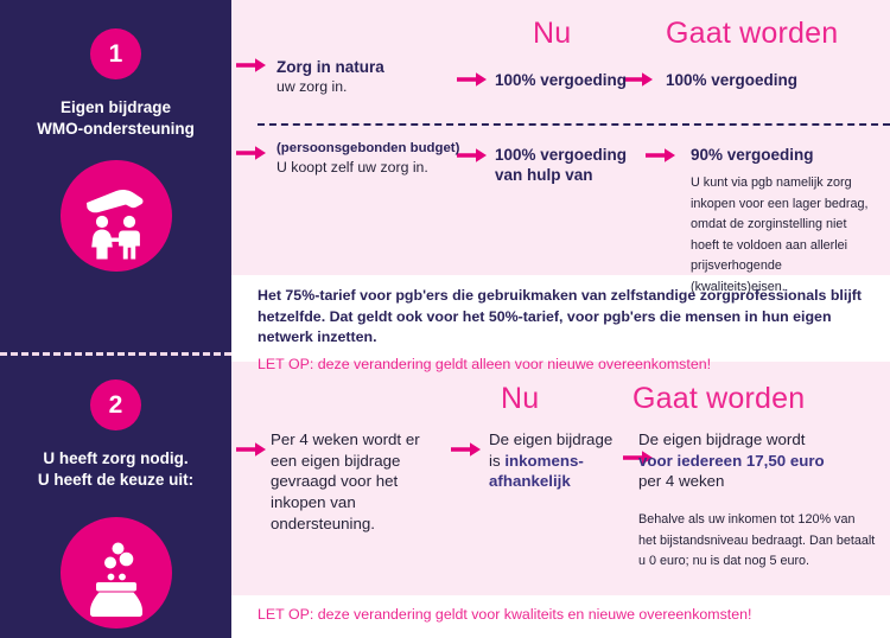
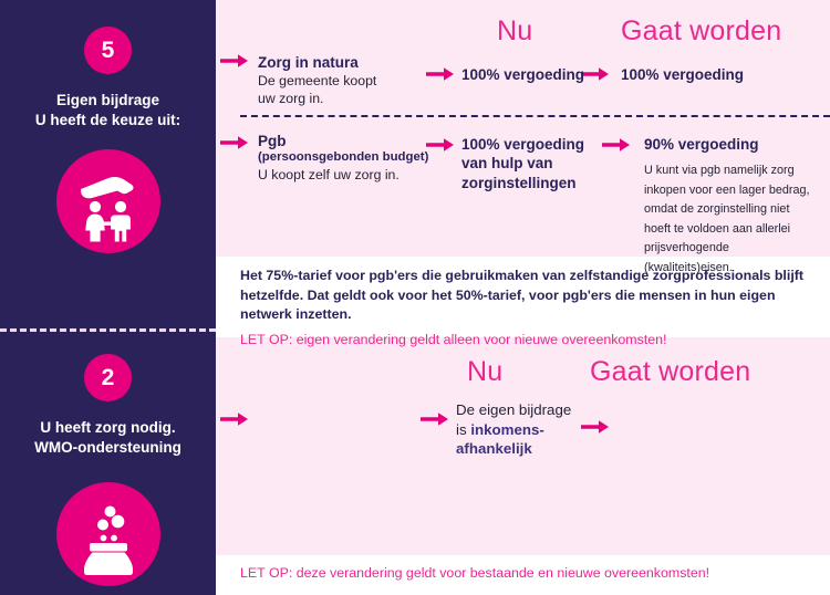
- 1
+ 5
  Eigen bijdrage
- WMO-ondersteuning
+ U heeft de keuze uit:
  2
  U heeft zorg nodig.
- U heeft de keuze uit:
+ WMO-ondersteuning
  Nu
  Gaat worden
  Zorg in natura
+ De gemeente koopt
  uw zorg in.
  100% vergoeding
  100% vergoeding
+ Pgb
  (persoonsgebonden budget)
  U koopt zelf uw zorg in.
  100% vergoeding
  van hulp van
+ zorginstellingen
  90% vergoeding
  U kunt via pgb namelijk zorg inkopen voor een lager bedrag, omdat de zorginstelling niet hoeft te voldoen aan allerlei prijsverhogende (kwaliteits)eisen.
  Het 75%-tarief voor pgb'ers die gebruikmaken van zelfstandige zorgprofessionals blijft hetzelfde. Dat geldt ook voor het 50%-tarief, voor pgb'ers die mensen in hun eigen netwerk inzetten.
- LET OP: deze verandering geldt alleen voor nieuwe overeenkomsten!
+ LET OP: eigen verandering geldt alleen voor nieuwe overeenkomsten!
  Nu
  Gaat worden
- Per 4 weken wordt er een eigen bijdrage gevraagd voor het inkopen van ondersteuning.
  De eigen bijdrage
  is inkomens-
  afhankelijk
- De eigen bijdrage wordt
- voor iedereen 17,50 euro
- per 4 weken
- Behalve als uw inkomen tot 120% van het bijstandsniveau bedraagt. Dan betaalt u 0 euro; nu is dat nog 5 euro.
- LET OP: deze verandering geldt voor kwaliteits en nieuwe overeenkomsten!
+ LET OP: deze verandering geldt voor bestaande en nieuwe overeenkomsten!
